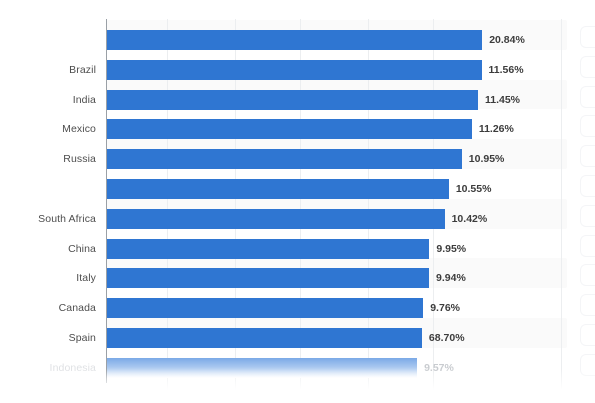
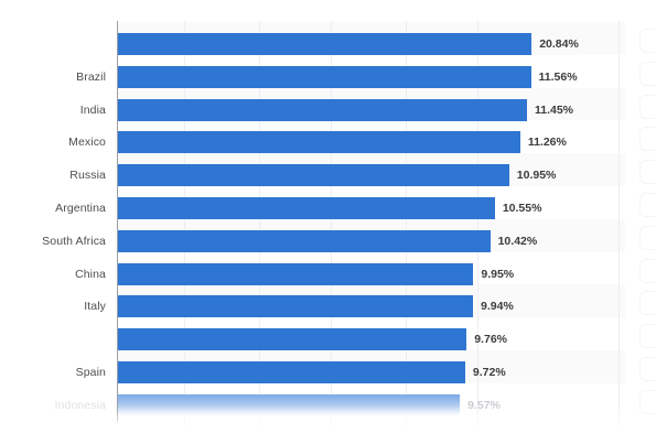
  20.84%
  Brazil
  11.56%
  India
  11.45%
  Mexico
  11.26%
  Russia
  10.95%
+ Argentina
  10.55%
  South Africa
  10.42%
  China
  9.95%
  Italy
  9.94%
- Canada
  9.76%
  Spain
- 68.70%
+ 9.72%
  Indonesia
  9.57%
